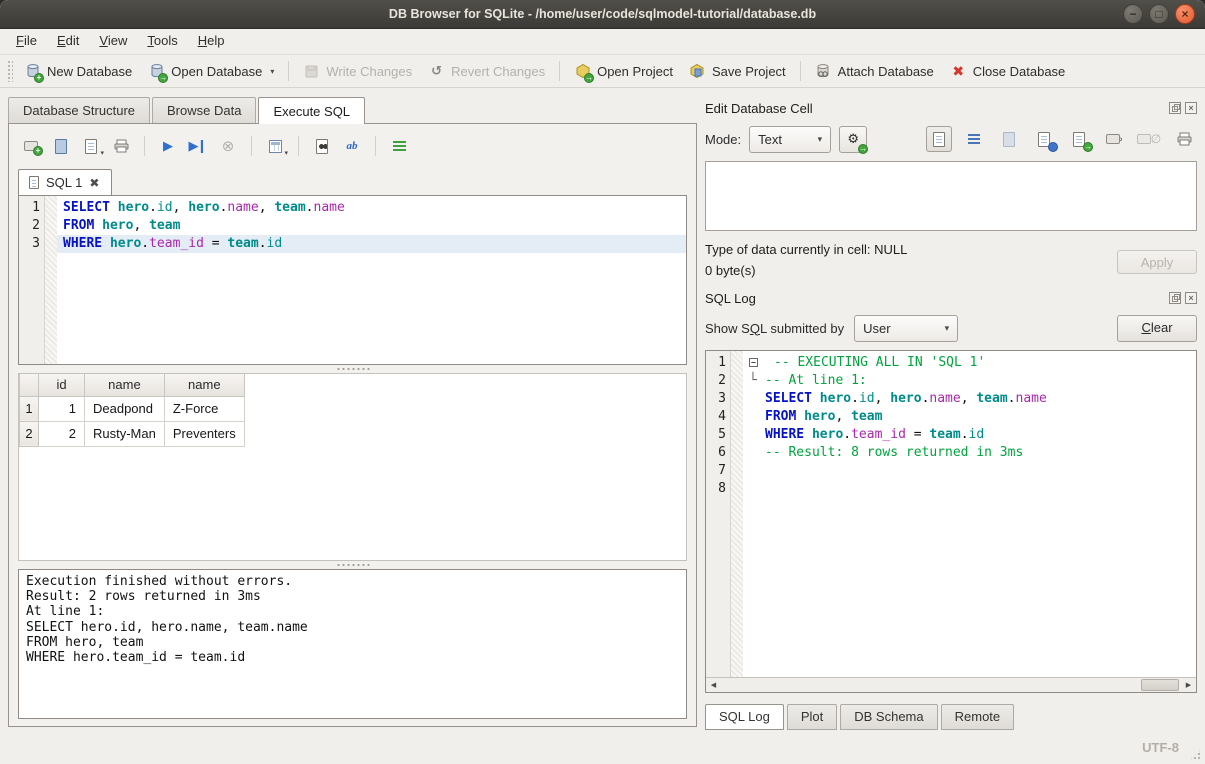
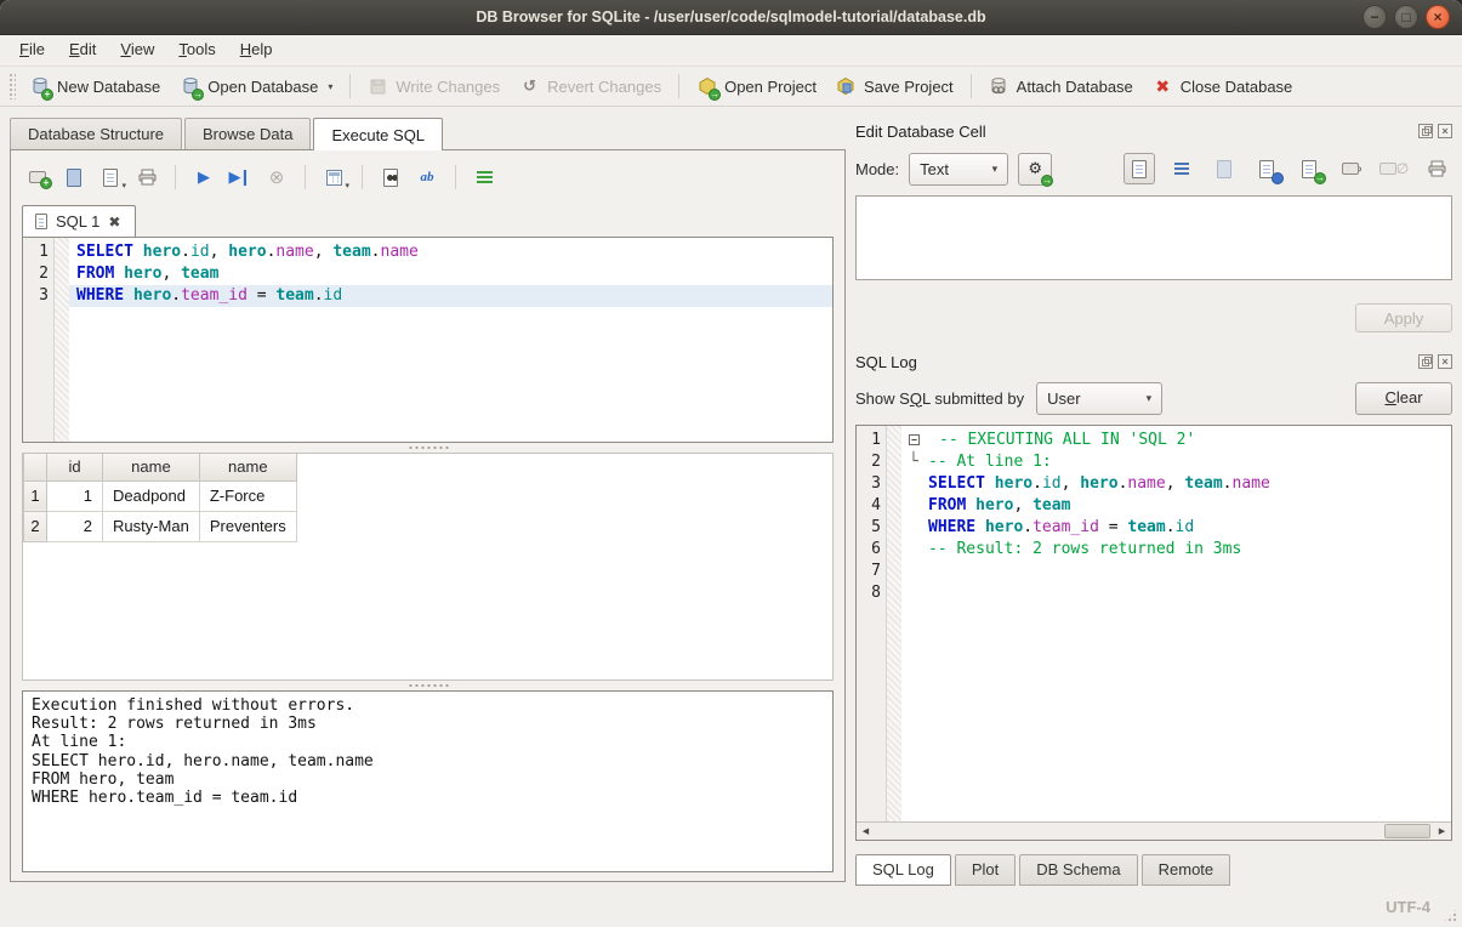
- DB Browser for SQLite - /home/user/code/sqlmodel-tutorial/database.db
+ DB Browser for SQLite - /user/user/code/sqlmodel-tutorial/database.db
  −
  □
  ×
  File
  Edit
  View
  Tools
  Help
  +
  New Database
  →
  Open Database
  ▾
  Write Changes
  ↺
  Revert Changes
  →
  Open Project
  Save Project
  Attach Database
  ✖
  Close Database
  Database Structure
  Browse Data
  Execute SQL
  +
  ▶
  ▶
  ❙
  ⊗
  ab
  SQL 1
  ✖
  1
  2
  3
  SELECT hero.id, hero.name, team.name
  FROM hero, team
  WHERE hero.team_id = team.id
  	id	name	name
  1	1	Deadpond	Z-Force
  2	2	Rusty-Man	Preventers
  Execution finished without errors.
  Result: 2 rows returned in 3ms
  At line 1:
  SELECT hero.id, hero.name, team.name
  FROM hero, team
  WHERE hero.team_id = team.id
  Edit Database Cell
  ×
  Mode:
  Text
  ▾
  ⚙
  →
  →
  ∅
- Type of data currently in cell: NULL
- 0 byte(s)
  Apply
  SQL Log
  ×
  Show SQL submitted by
  User
  ▾
  Clear
  1
  2
  3
  4
  5
  6
  7
  8
- − -- EXECUTING ALL IN 'SQL 1'
+ − -- EXECUTING ALL IN 'SQL 2'
  └ -- At line 1:
  SELECT hero.id, hero.name, team.name
  FROM hero, team
  WHERE hero.team_id = team.id
- -- Result: 8 rows returned in 3ms
+ -- Result: 2 rows returned in 3ms
  SQL Log
  Plot
  DB Schema
  Remote
- UTF-8
+ UTF-4
